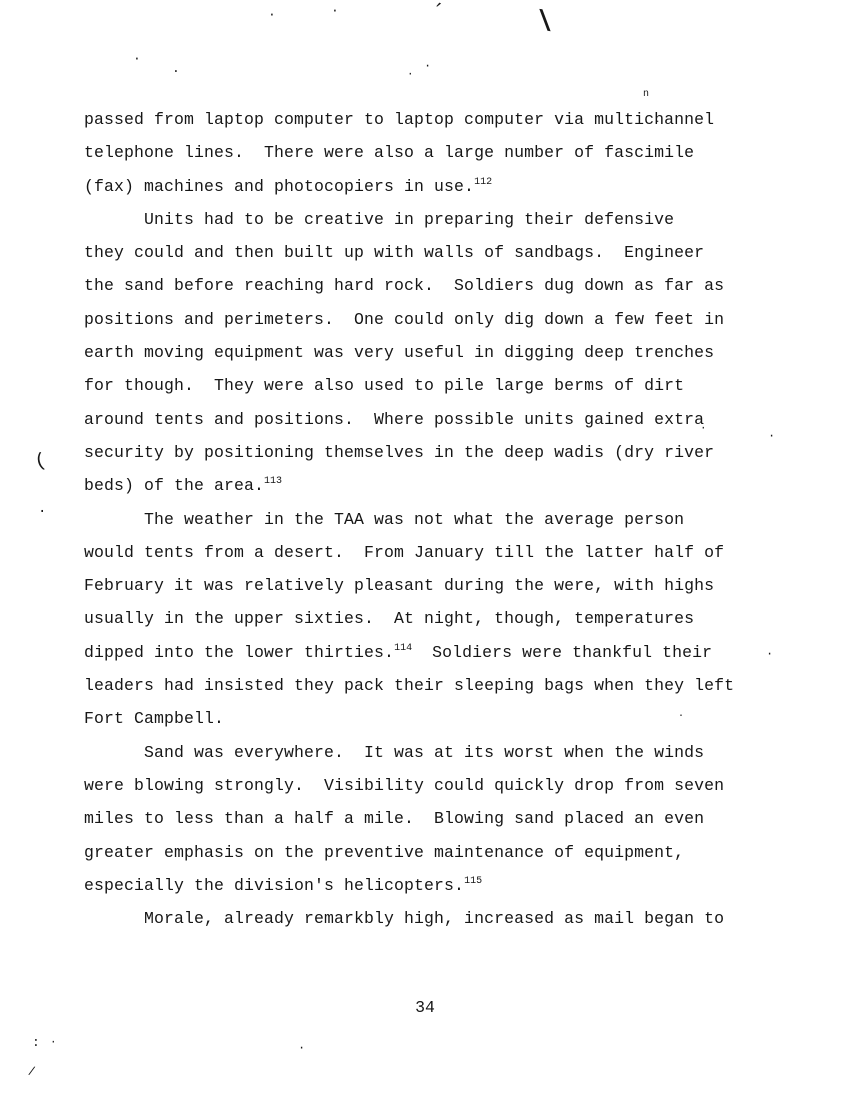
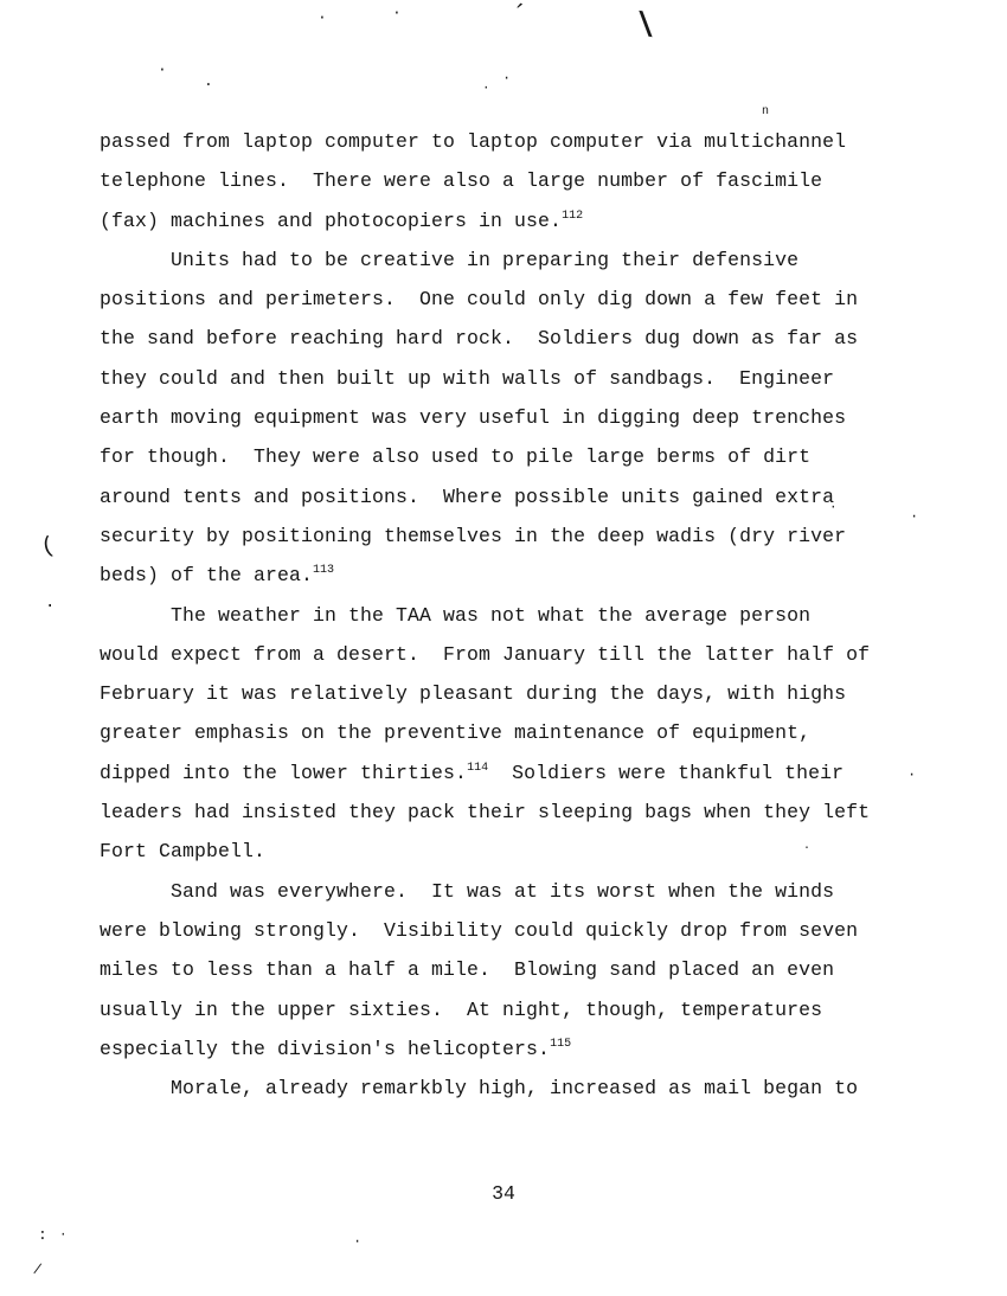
  ·
  ·
  ·
  .
  ·
  ·
  n
  ·
  .
  ·
  ·
  ·
  ·
  :
  ·
  ·
  passed from laptop computer to laptop computer via multichannel
  telephone lines. There were also a large number of fascimile
  (fax) machines and photocopiers in use.112
  Units had to be creative in preparing their defensive
- they could and then built up with walls of sandbags. Engineer
+ positions and perimeters. One could only dig down a few feet in
  the sand before reaching hard rock. Soldiers dug down as far as
- positions and perimeters. One could only dig down a few feet in
+ they could and then built up with walls of sandbags. Engineer
  earth moving equipment was very useful in digging deep trenches
  for though. They were also used to pile large berms of dirt
  around tents and positions. Where possible units gained extra
  security by positioning themselves in the deep wadis (dry river
  beds) of the area.113
  The weather in the TAA was not what the average person
- would tents from a desert. From January till the latter half of
+ would expect from a desert. From January till the latter half of
- February it was relatively pleasant during the were, with highs
+ February it was relatively pleasant during the days, with highs
- usually in the upper sixties. At night, though, temperatures
+ greater emphasis on the preventive maintenance of equipment,
  dipped into the lower thirties.114 Soldiers were thankful their
  leaders had insisted they pack their sleeping bags when they left
  Fort Campbell.
  Sand was everywhere. It was at its worst when the winds
  were blowing strongly. Visibility could quickly drop from seven
  miles to less than a half a mile. Blowing sand placed an even
- greater emphasis on the preventive maintenance of equipment,
+ usually in the upper sixties. At night, though, temperatures
  especially the division's helicopters.115
  Morale, already remarkbly high, increased as mail began to
  34
